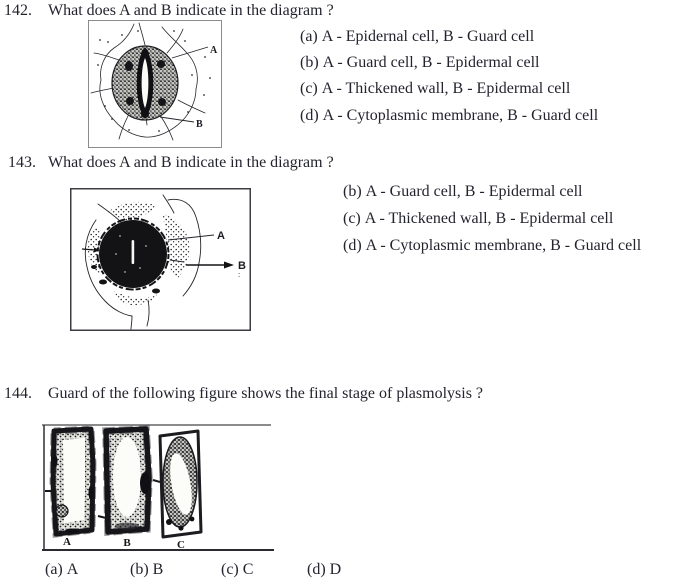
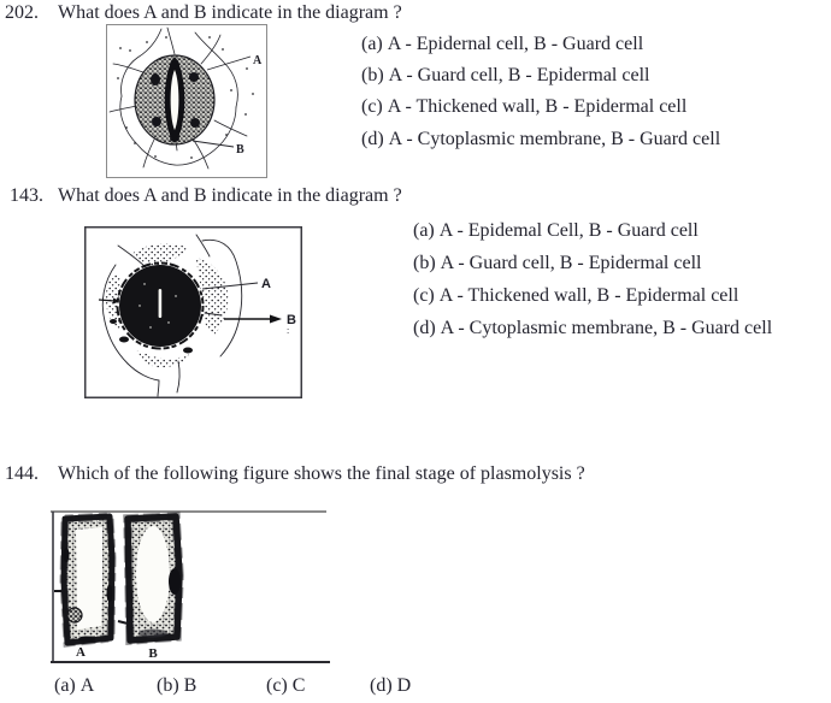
- 142.
+ 202.
  What does A and B indicate in the diagram ?
  A
  B
  (a) A - Epidernal cell, B - Guard cell
  (b) A - Guard cell, B - Epidermal cell
  (c) A - Thickened wall, B - Epidermal cell
  (d) A - Cytoplasmic membrane, B - Guard cell
  143.
  What does A and B indicate in the diagram ?
  A
  B
  :
+ (a) A - Epidemal Cell, B - Guard cell
  (b) A - Guard cell, B - Epidermal cell
  (c) A - Thickened wall, B - Epidermal cell
  (d) A - Cytoplasmic membrane, B - Guard cell
  144.
- Guard of the following figure shows the final stage of plasmolysis ?
+ Which of the following figure shows the final stage of plasmolysis ?
  A
  B
- C
  (a) A
  (b) B
  (c) C
  (d) D
